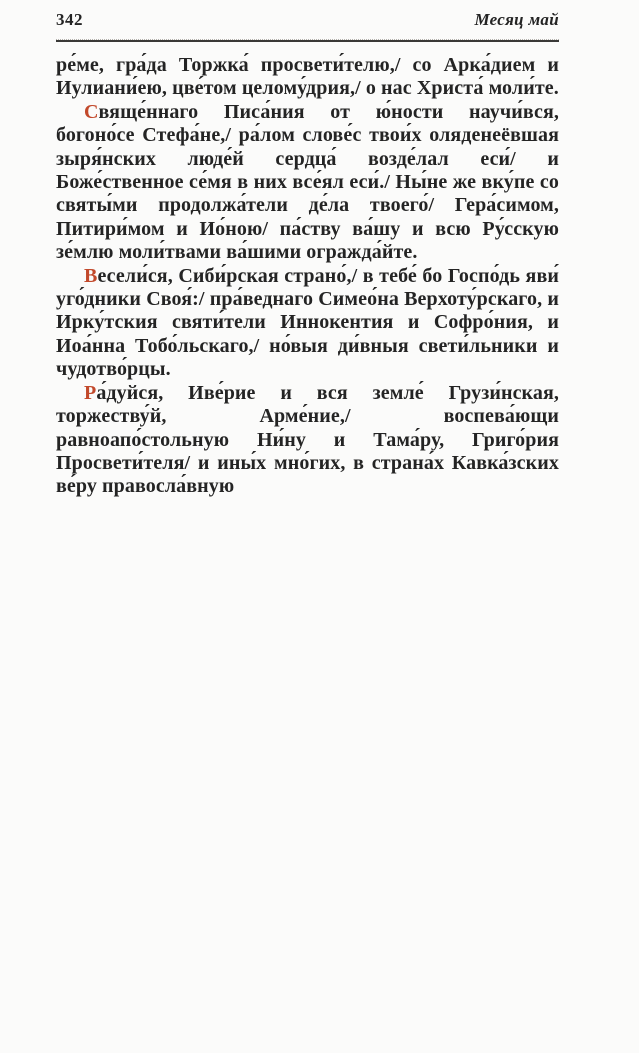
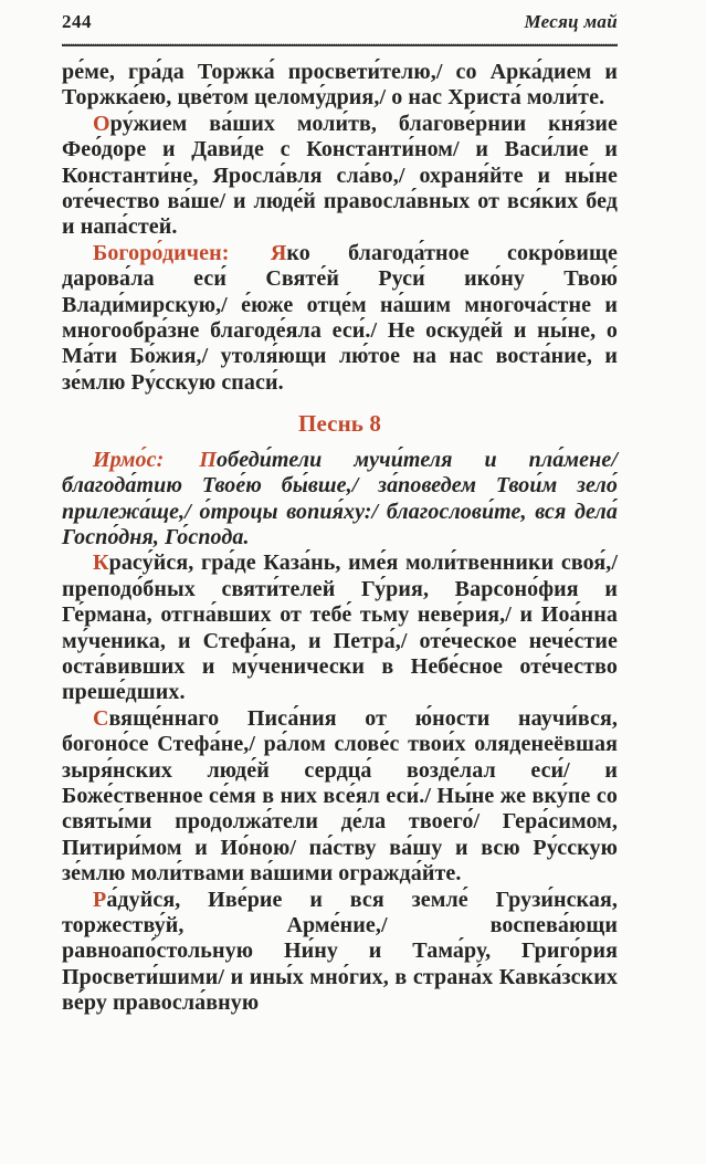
- 342
+ 244
  Месяц май
- ре́ме, гра́да Торжка́ просвети́телю,/ со Арка́дием и Иулиани́ею, цве́том целому́дрия,/ о нас Христа́ моли́те.
+ ре́ме, гра́да Торжка́ просвети́телю,/ со Арка́дием и Торжка́ею, цве́том целому́дрия,/ о нас Христа́ моли́те.
+ Ору́жием ва́ших моли́тв, благове́рнии кня́зие Фео́доре и Дави́де с Константи́ном/ и Васи́лие и Константи́не, Яросла́вля сла́во,/ охраня́йте и ны́не оте́чество ва́ше/ и люде́й правосла́вных от вся́ких бед и напа́стей.
+ Богоро́дичен: Яко благода́тное сокро́вище дарова́ла еси́ Святе́й Руси́ ико́ну Твою́ Влади́мирскую,/ е́юже отце́м на́шим многоча́стне и многообра́зне благоде́яла еси́./ Не оскуде́й и ны́не, о Ма́ти Бо́жия,/ утоля́ющи лю́тое на нас воста́ние, и зе́млю Ру́сскую спаси́.
+ Песнь 8
+ Ирмо́с: Победи́тели мучи́теля и пла́мене/ благода́тию Твое́ю бы́вше,/ за́поведем Твои́м зело́ прилежа́ще,/ о́троцы вопия́ху:/ благослови́те, вся дела́ Госпо́дня, Го́спода.
+ Красу́йся, гра́де Каза́нь, име́я моли́твенники своя́,/ преподо́бных святи́телей Гу́рия, Варсоно́фия и Ге́рмана, отгна́вших от тебе́ тьму неве́рия,/ и Иоа́нна му́ченика, и Стефа́на, и Петра́,/ оте́ческое нече́стие оста́вивших и му́ченически в Небе́сное оте́чество преше́дших.
  Свяще́ннаго Писа́ния от ю́ности научи́вся, богоно́се Стефа́не,/ ра́лом слове́с твои́х оляденеёвшая зыря́нских люде́й сердца́ возде́лал еси́/ и Боже́ственное се́мя в них все́ял еси́./ Ны́не же вку́пе со святы́ми продолжа́тели де́ла твоего́/ Гера́симом, Питири́мом и Ио́ною/ па́ству ва́шу и всю Ру́сскую зе́млю моли́твами ва́шими огражда́йте.
- Весели́ся, Сиби́рская страно́,/ в тебе́ бо Госпо́дь яви́ уго́дники Своя́:/ пра́веднаго Симео́на Верхоту́рскаго, и Ирку́тския святи́тели Иннокентия и Софро́ния, и Иоа́нна Тобо́льскаго,/ но́выя ди́вныя свети́льники и чудотво́рцы.
- Ра́дуйся, Иве́рие и вся земле́ Грузи́нская, торжеству́й, Арме́ние,/ воспева́ющи равноапо́стольную Ни́ну и Тама́ру, Григо́рия Просвети́теля/ и ины́х мно́гих, в страна́х Кавка́зских ве́ру правосла́вную
+ Ра́дуйся, Иве́рие и вся земле́ Грузи́нская, торжеству́й, Арме́ние,/ воспева́ющи равноапо́стольную Ни́ну и Тама́ру, Григо́рия Просвети́шими/ и ины́х мно́гих, в страна́х Кавка́зских ве́ру правосла́вную
